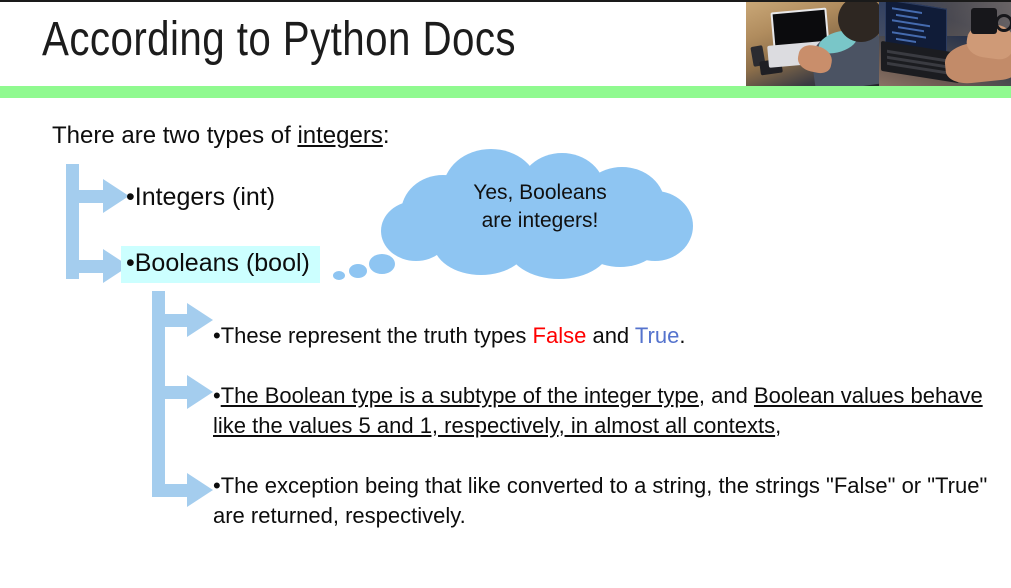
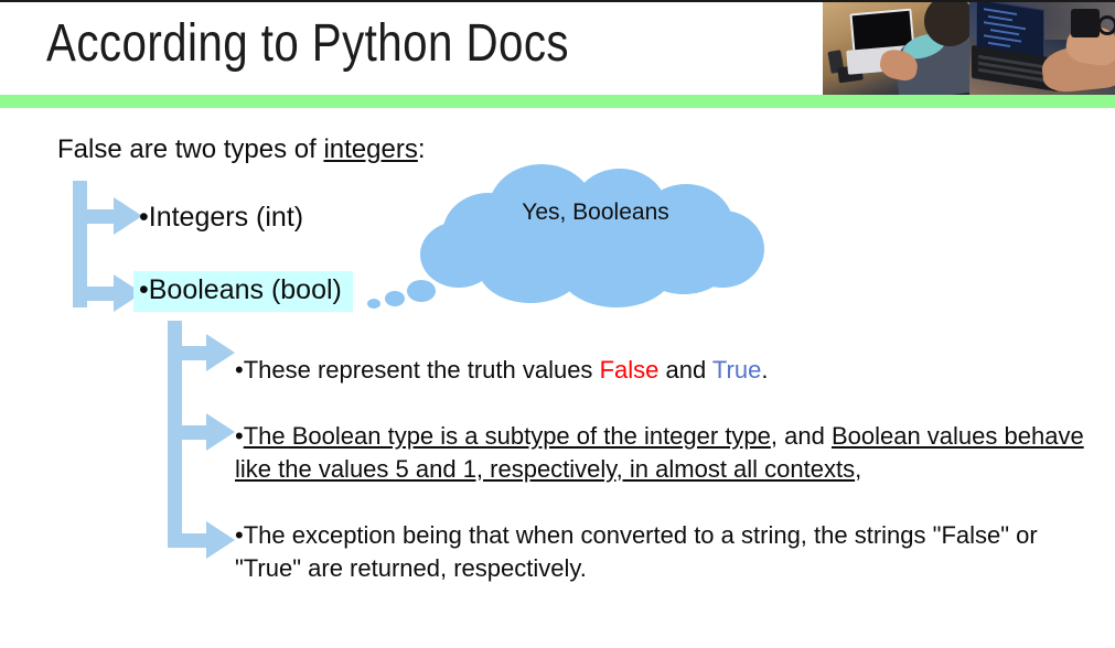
  According to Python Docs
- There are two types of integers:
+ False are two types of integers:
  •Integers (int)
  •Booleans (bool)
- •These represent the truth types False and True.
+ •These represent the truth values False and True.
  •The Boolean type is a subtype of the integer type, and Boolean values behave like the values 5 and 1, respectively, in almost all contexts,
- •The exception being that like converted to a string, the strings "False" or "True" are returned, respectively.
+ •The exception being that when converted to a string, the strings "False" or "True" are returned, respectively.
  Yes, Booleans
- are integers!
